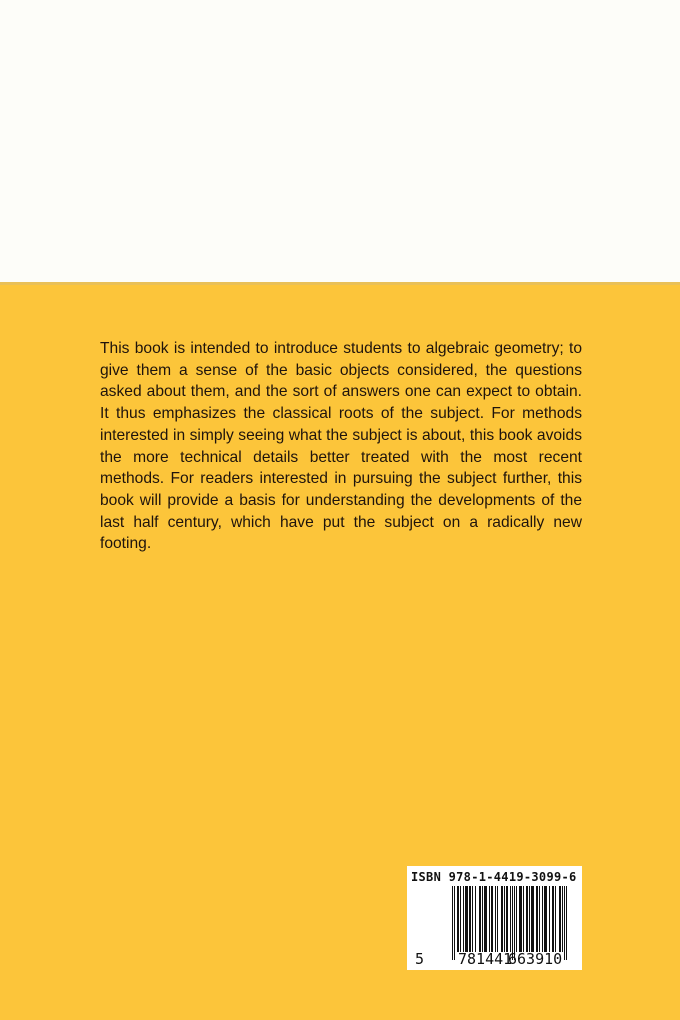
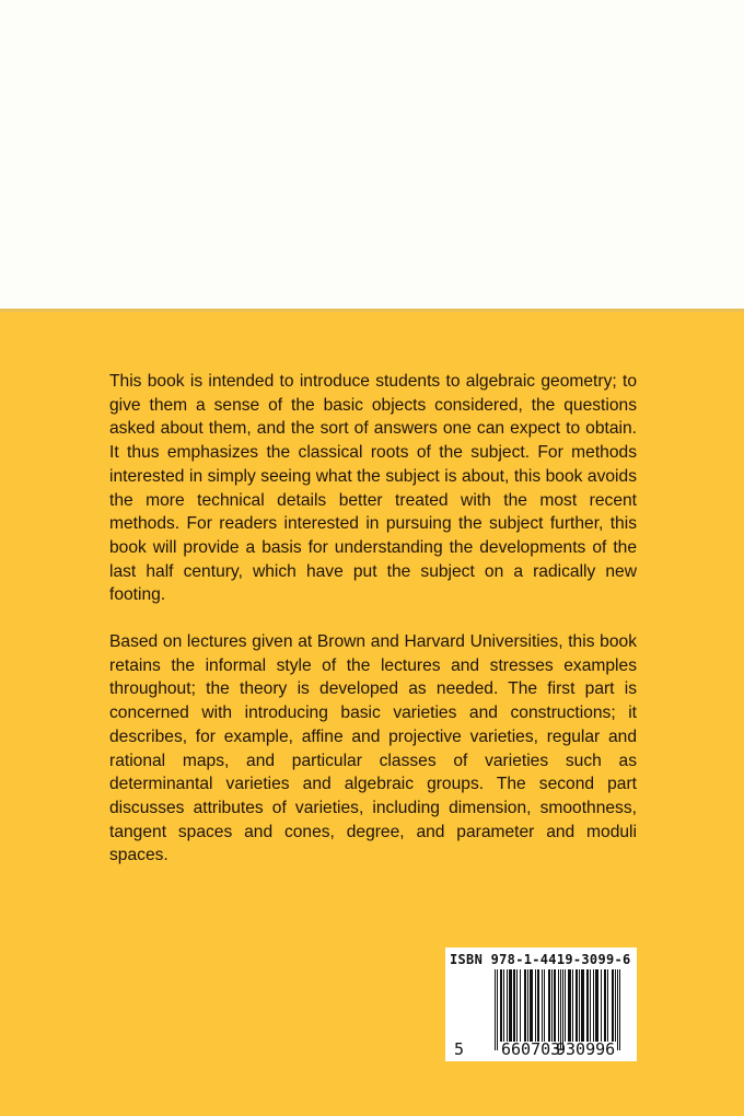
  This book is intended to introduce students to algebraic geometry; to give them a sense of the basic objects considered, the questions asked about them, and the sort of answers one can expect to obtain. It thus emphasizes the classical roots of the subject. For methods interested in simply seeing what the subject is about, this book avoids the more technical details better treated with the most recent methods. For readers interested in pursuing the subject further, this book will provide a basis for understanding the developments of the last half century, which have put the subject on a radically new footing.
+ Based on lectures given at Brown and Harvard Universities, this book retains the informal style of the lectures and stresses examples throughout; the theory is developed as needed. The first part is concerned with introducing basic varieties and constructions; it describes, for example, affine and projective varieties, regular and rational maps, and particular classes of varieties such as determinantal varieties and algebraic groups. The second part discusses attributes of varieties, including dimension, smoothness, tangent spaces and cones, degree, and parameter and moduli spaces.
  ISBN 978-1-4419-3099-6
  5
- 781441
+ 660703
- 663910
+ 930996
